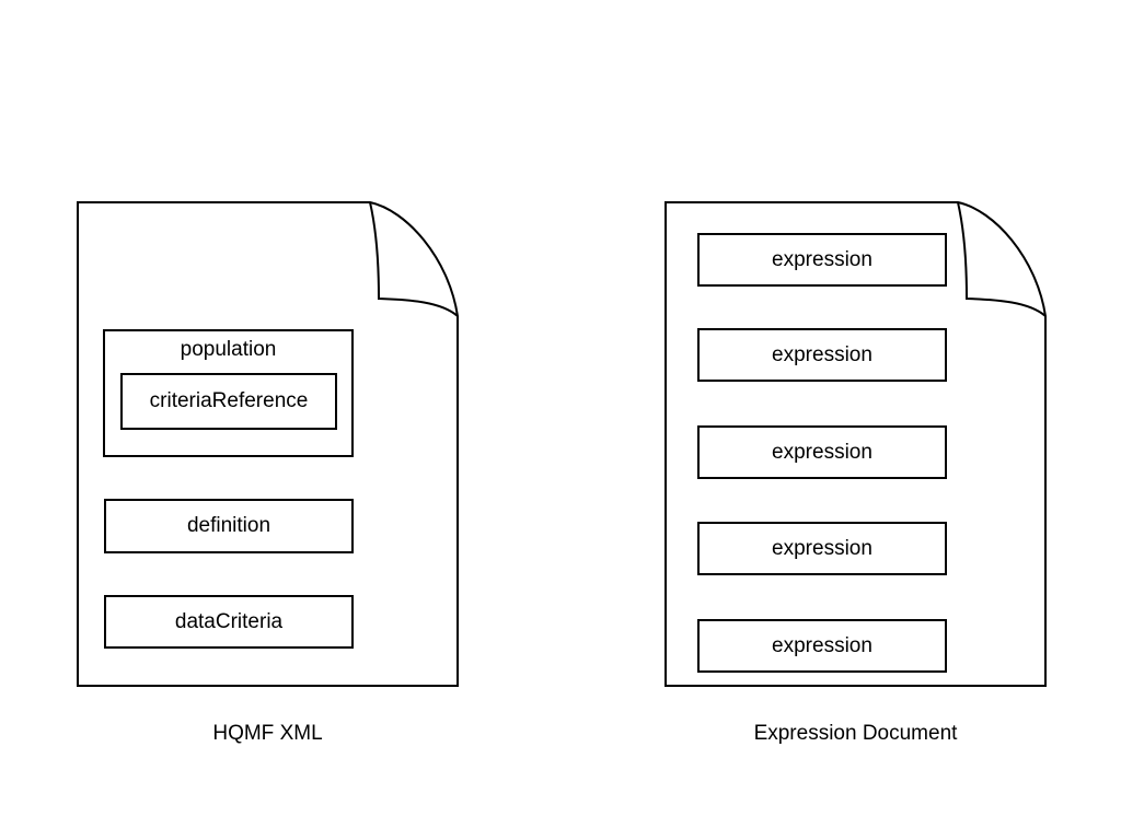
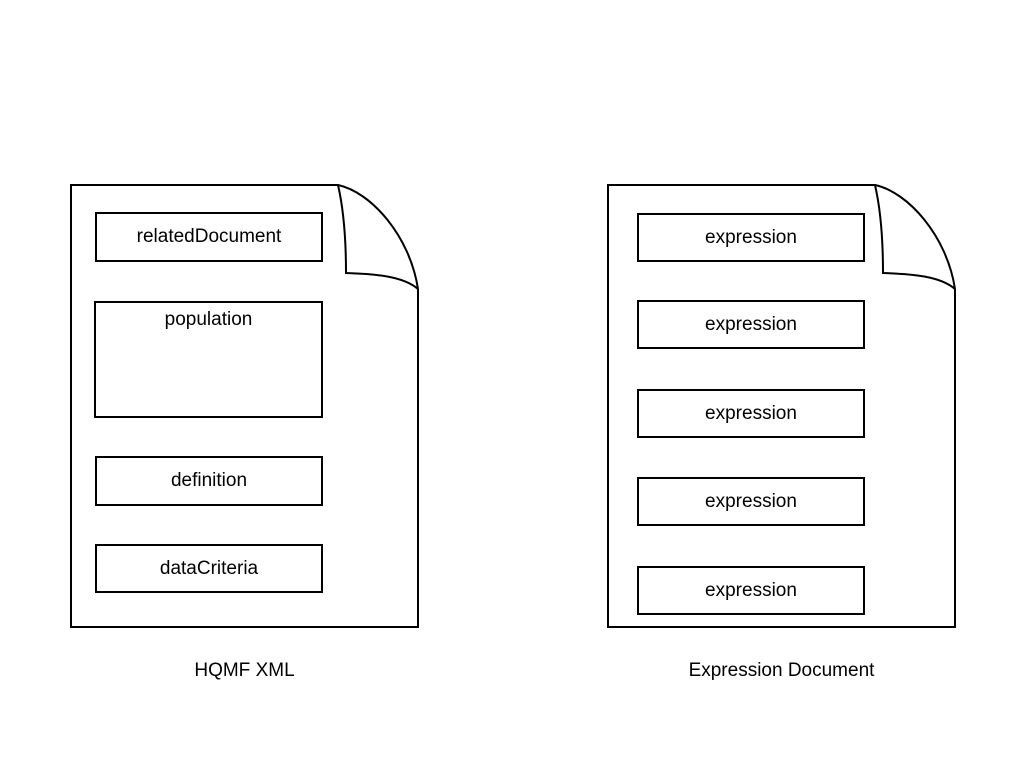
+ relatedDocument
  population
- criteriaReference
  definition
  dataCriteria
  expression
  expression
  expression
  expression
  expression
  HQMF XML
  Expression Document
